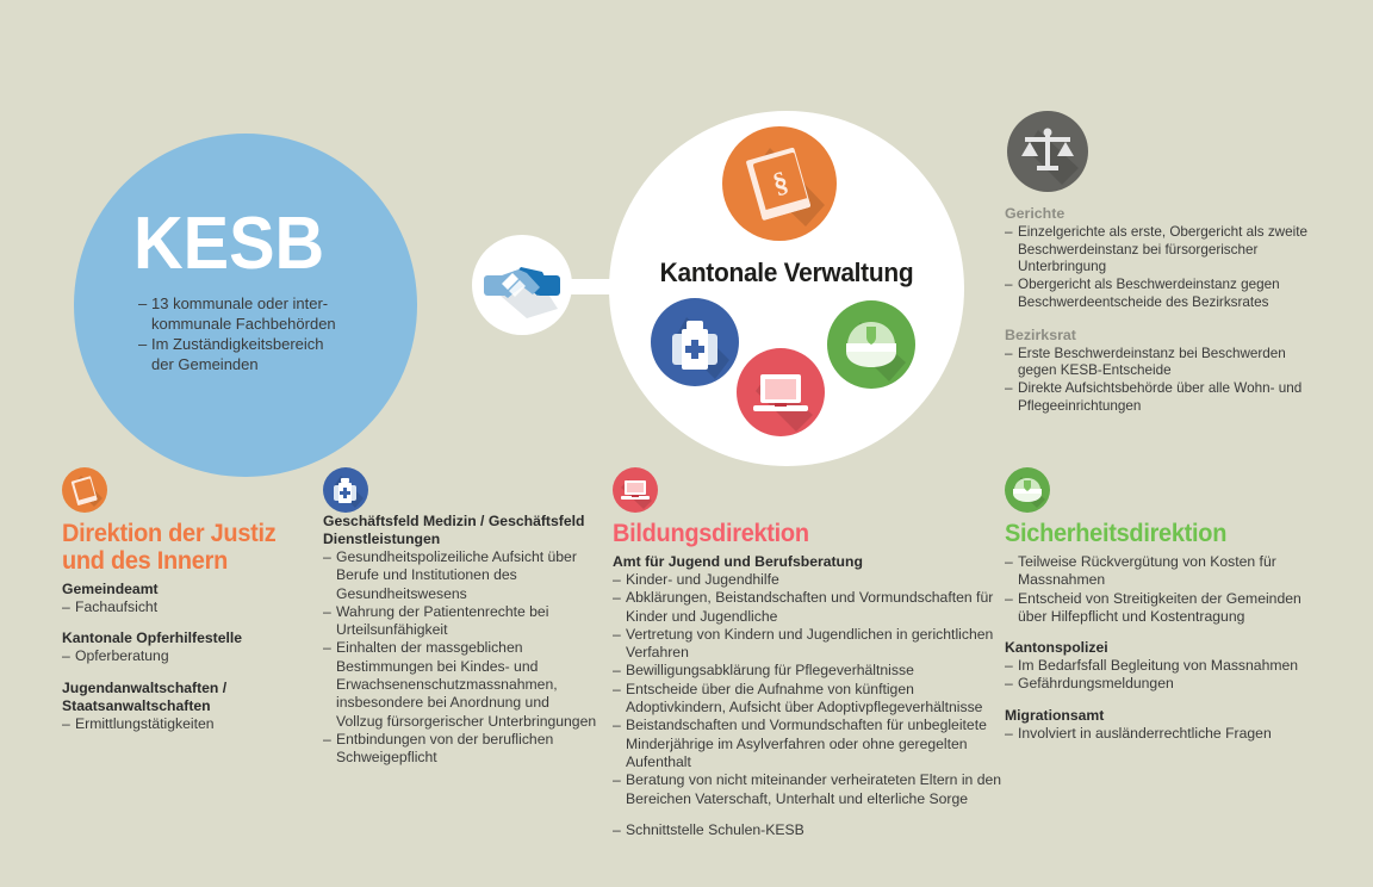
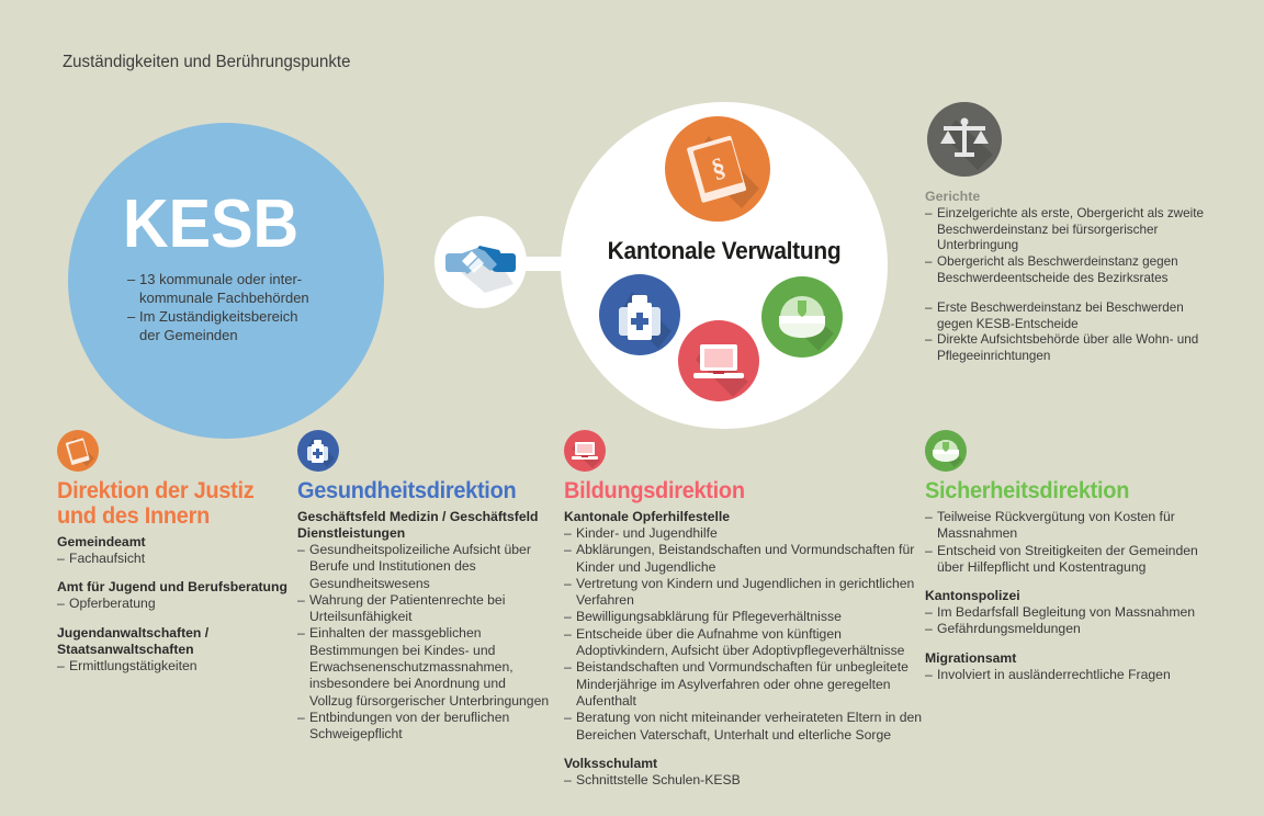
+ Zuständigkeiten und Berührungspunkte
  KESB
  –
  13 kommunale oder inter-
  kommunale Fachbehörden
  –
  Im Zuständigkeitsbereich
  der Gemeinden
  Kantonale Verwaltung
  Gerichte
  –
  Einzelgerichte als erste, Obergericht als zweite Beschwerdeinstanz bei fürsorgerischer Unterbringung
  –
  Obergericht als Beschwerdeinstanz gegen Beschwerdeentscheide des Bezirksrates
- Bezirksrat
  –
  Erste Beschwerdeinstanz bei Beschwerden gegen KESB-Entscheide
  –
  Direkte Aufsichtsbehörde über alle Wohn- und Pflegeeinrichtungen
  Direktion der Justiz und des Innern
  Gemeindeamt
  –
  Fachaufsicht
- Kantonale Opferhilfestelle
+ Amt für Jugend und Berufsberatung
  –
  Opferberatung
  Jugendanwaltschaften / Staatsanwaltschaften
  –
  Ermittlungstätigkeiten
+ Gesundheitsdirektion
  Geschäftsfeld Medizin / Geschäftsfeld Dienstleistungen
  –
  Gesundheitspolizeiliche Aufsicht über Berufe und Institutionen des Gesundheitswesens
  –
  Wahrung der Patientenrechte bei Urteilsunfähigkeit
  –
  Einhalten der massgeblichen Bestimmungen bei Kindes- und Erwachsenenschutzmassnahmen, insbesondere bei Anordnung und Vollzug fürsorgerischer Unterbringungen
  –
  Entbindungen von der beruflichen Schweigepflicht
  Bildungsdirektion
- Amt für Jugend und Berufsberatung
+ Kantonale Opferhilfestelle
  –
  Kinder- und Jugendhilfe
  –
  Abklärungen, Beistandschaften und Vormundschaften für Kinder und Jugendliche
  –
  Vertretung von Kindern und Jugendlichen in gerichtlichen Verfahren
  –
  Bewilligungsabklärung für Pflegeverhältnisse
  –
  Entscheide über die Aufnahme von künftigen Adoptivkindern, Aufsicht über Adoptivpflegeverhältnisse
  –
  Beistandschaften und Vormundschaften für unbegleitete Minderjährige im Asylverfahren oder ohne geregelten Aufenthalt
  –
  Beratung von nicht miteinander verheirateten Eltern in den Bereichen Vaterschaft, Unterhalt und elterliche Sorge
+ Volksschulamt
  –
  Schnittstelle Schulen-KESB
  Sicherheitsdirektion
  –
  Teilweise Rückvergütung von Kosten für Massnahmen
  –
  Entscheid von Streitigkeiten der Gemeinden über Hilfepflicht und Kostentragung
  Kantonspolizei
  –
  Im Bedarfsfall Begleitung von Massnahmen
  –
  Gefährdungsmeldungen
  Migrationsamt
  –
  Involviert in ausländerrechtliche Fragen
